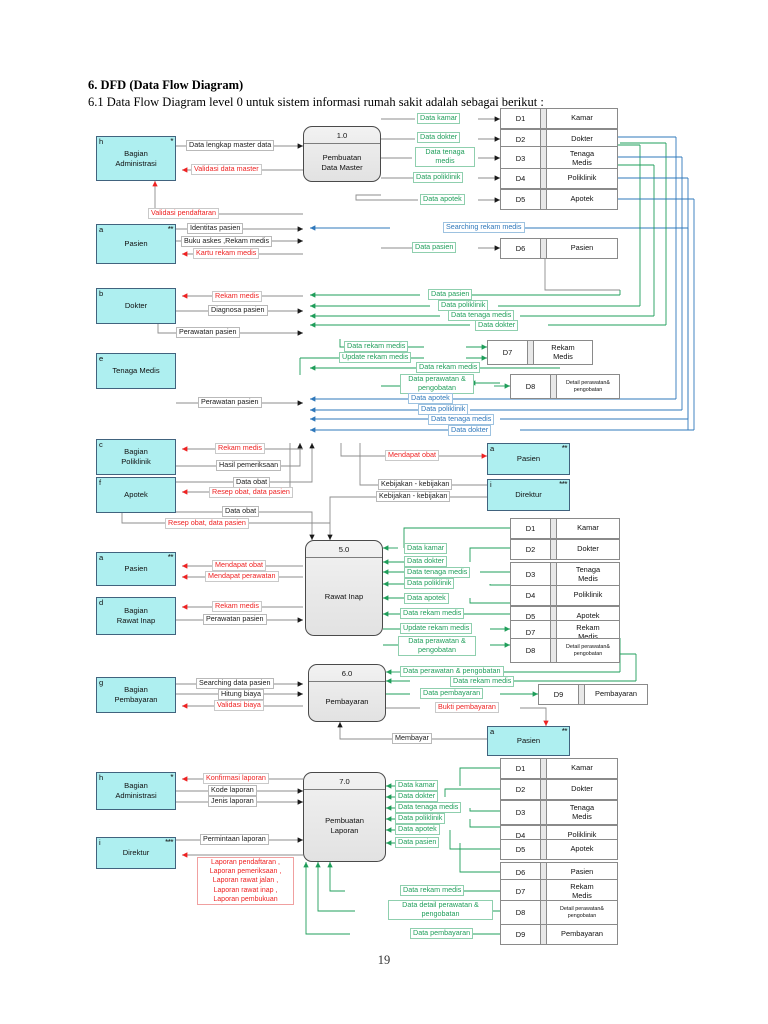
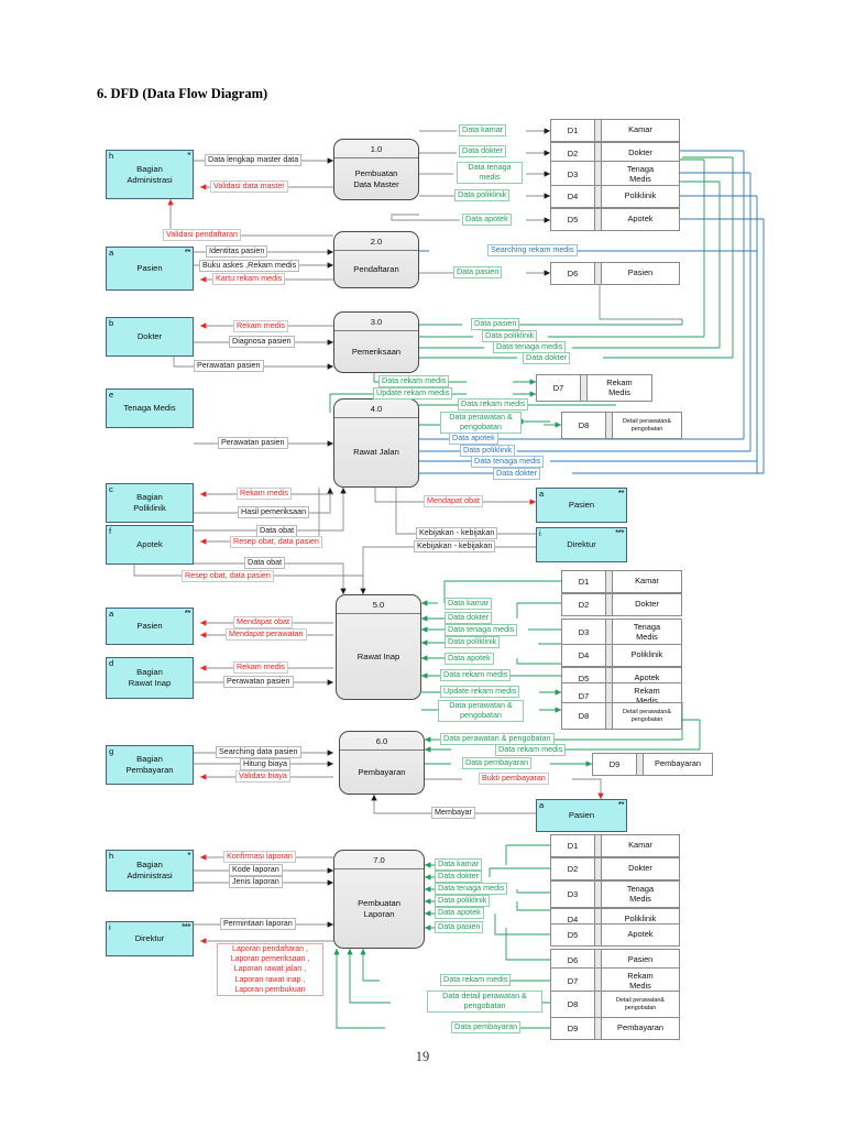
  6. DFD (Data Flow Diagram)
- 6.1 Data Flow Diagram level 0 untuk sistem informasi rumah sakit adalah sebagai berikut :
  1.0
  Pembuatan
  Data Master
+ 2.0
+ Pendaftaran
+ 3.0
+ Pemeriksaan
+ 4.0
+ Rawat Jalan
  5.0
  Rawat Inap
  6.0
  Pembayaran
  7.0
  Pembuatan
  Laporan
  h
  *
  Bagian
  Administrasi
  a
  **
  Pasien
  b
  Dokter
  e
  Tenaga Medis
  c
  Bagian
  Poliklinik
  f
  Apotek
  a
  **
  Pasien
  i
  ***
  Direktur
  a
  **
  Pasien
  d
  Bagian
  Rawat Inap
  g
  Bagian
  Pembayaran
  a
  **
  Pasien
  h
  *
  Bagian
  Administrasi
  i
  ***
  Direktur
  D1
  Kamar
  D2
  Dokter
  D3
  Tenaga
  Medis
  D4
  Poliklinik
  D5
  Apotek
  D6
  Pasien
  D7
  Rekam
  Medis
  D8
  D1
  Kamar
  D2
  Dokter
  D3
  Tenaga
  Medis
  D4
  Poliklinik
  D5
  Apotek
  D7
  Rekam
  Medis
  D8
  D9
  Pembayaran
  D1
  Kamar
  D2
  Dokter
  D3
  Tenaga
  Medis
  D4
  Poliklinik
  D5
  Apotek
  D6
  Pasien
  D7
  Rekam
  Medis
  D8
  D9
  Pembayaran
  Data lengkap master data
  Validasi data master
  Data kamar
  Data dokter
  Data tenaga
  medis
  Data poliklinik
  Data apotek
  Validasi pendaftaran
  Identitas pasien
  Buku askes ,Rekam medis
  Kartu rekam medis
  Searching rekam medis
  Data pasien
  Rekam medis
  Diagnosa pasien
  Data pasien
  Data poliklinik
  Data tenaga medis
  Data dokter
  Perawatan pasien
  Data rekam medis
  Update rekam medis
  Perawatan pasien
  Data rekam medis
  Data perawatan &
  pengobatan
  Data apotek
  Data poliklinik
  Data tenaga medis
  Data dokter
  Rekam medis
  Hasil pemeriksaan
  Mendapat obat
  Data obat
  Resep obat, data pasien
  Kebijakan - kebijakan
  Kebijakan - kebijakan
  Data obat
  Resep obat, data pasien
  Mendapat obat
  Mendapat perawatan
  Rekam medis
  Perawatan pasien
  Data kamar
  Data dokter
  Data tenaga medis
  Data poliklinik
  Data apotek
  Data rekam medis
  Update rekam medis
  Data perawatan &
  pengobatan
  Searching data pasien
  Hitung biaya
  Validasi biaya
  Data perawatan & pengobatan
  Data rekam medis
  Data pembayaran
  Bukti pembayaran
  Membayar
  Konfirmasi laporan
  Kode laporan
  Jenis laporan
  Permintaan laporan
  Data kamar
  Data dokter
  Data tenaga medis
  Data poliklinik
  Data apotek
  Data pasien
  Data rekam medis
  Data detail perawatan &
  pengobatan
  Data pembayaran
  19
